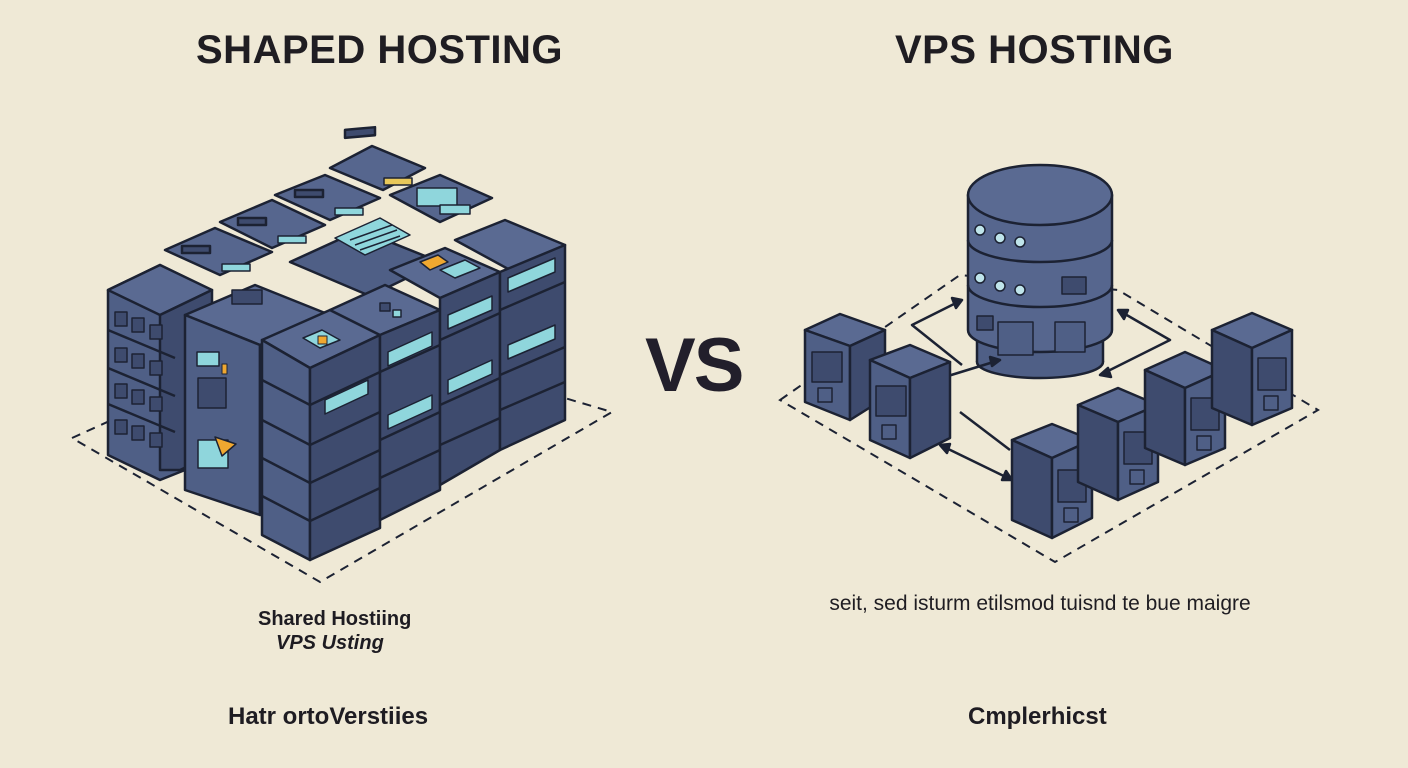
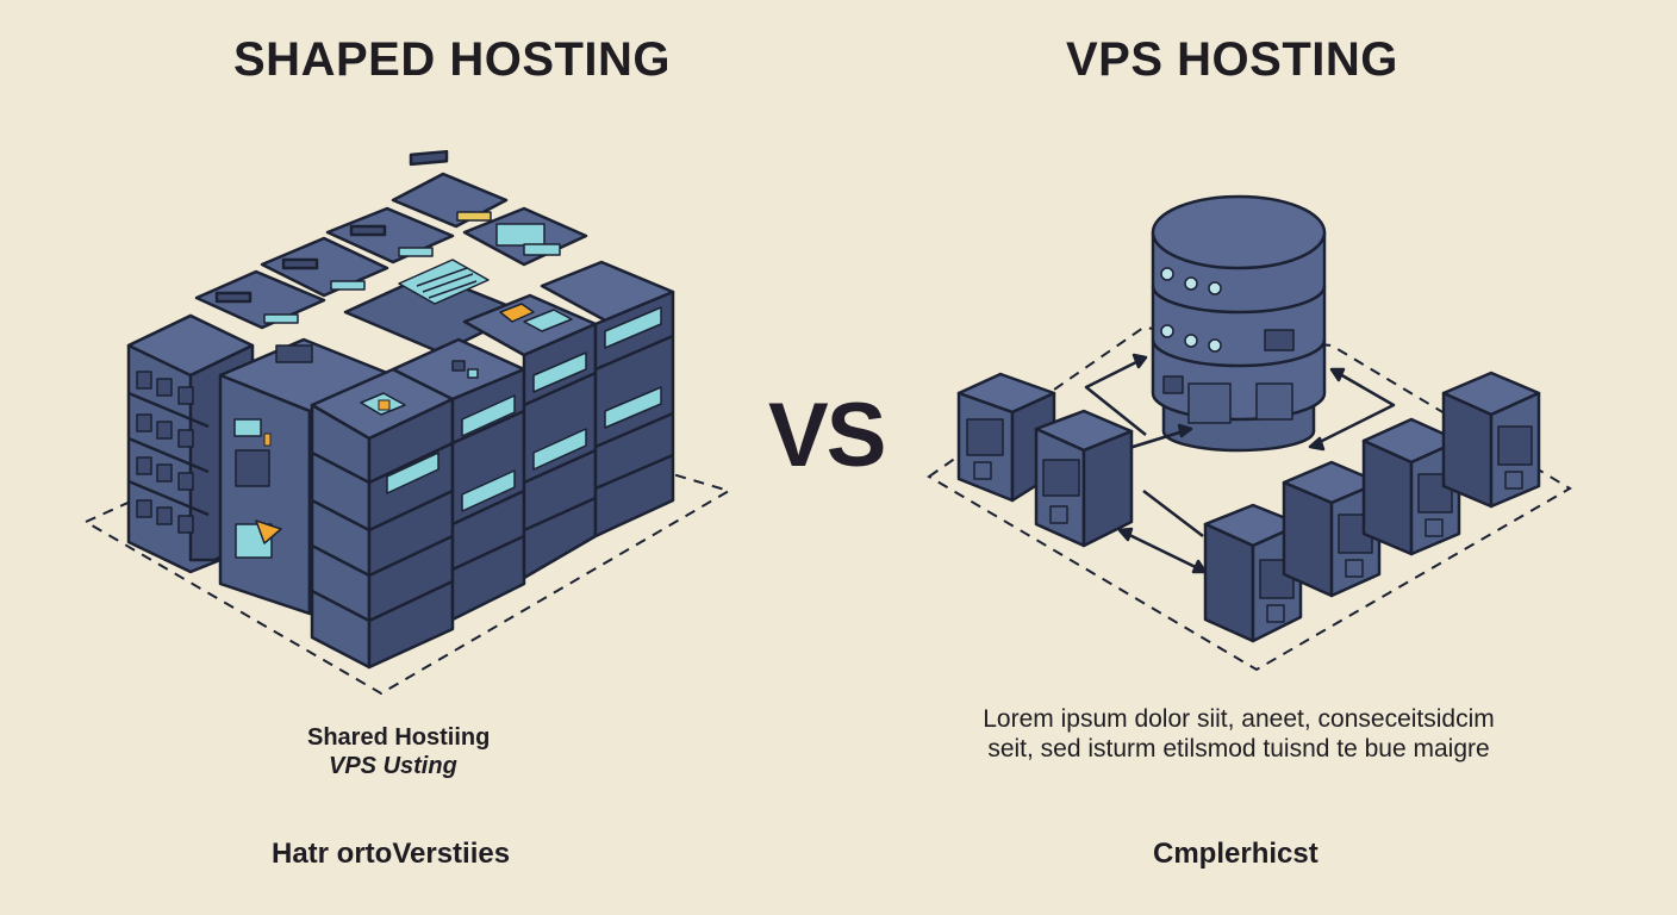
  SHAPED HOSTING
  VPS HOSTING
  VS
  Shared Hostiing
  VPS Usting
+ Lorem ipsum dolor siit, aneet, conseceitsidcim
  seit, sed isturm etilsmod tuisnd te bue maigre
  Hatr ortoVerstiies
  Cmplerhicst
